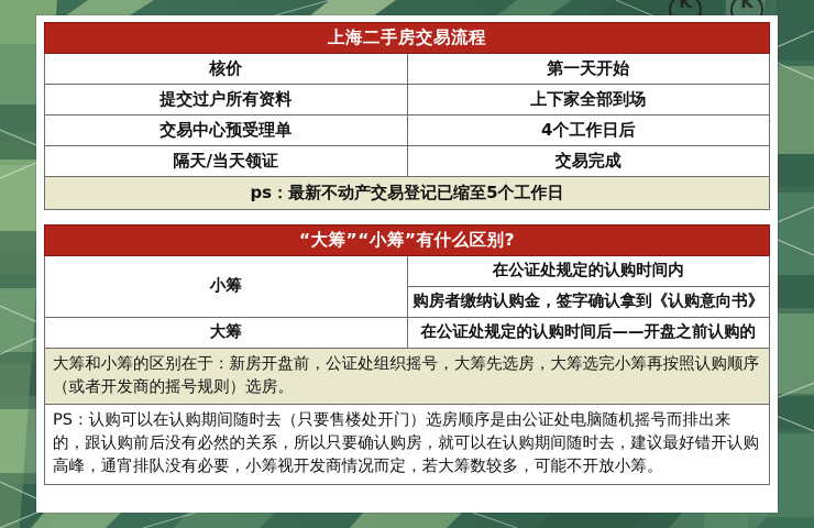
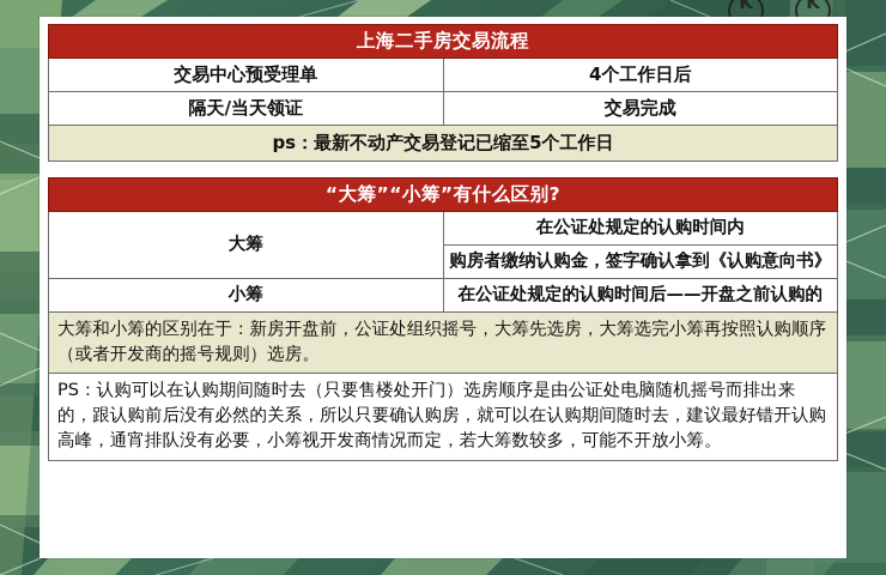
  K
  K
  上海二手房交易流程
- 核价	第一天开始
- 提交过户所有资料	上下家全部到场
  交易中心预受理单	4个工作日后
  隔天/当天领证	交易完成
  ps：最新不动产交易登记已缩至5个工作日
  “大筹”“小筹”有什么区别?
- 小筹	在公证处规定的认购时间内
+ 大筹	在公证处规定的认购时间内
  购房者缴纳认购金，签字确认拿到《认购意向书》
- 大筹	在公证处规定的认购时间后——开盘之前认购的
+ 小筹	在公证处规定的认购时间后——开盘之前认购的
  大筹和小筹的区别在于：新房开盘前，公证处组织摇号，大筹先选房，大筹选完小筹再按照认购顺序（或者开发商的摇号规则）选房。
  PS：认购可以在认购期间随时去（只要售楼处开门）选房顺序是由公证处电脑随机摇号而排出来的，跟认购前后没有必然的关系，所以只要确认购房，就可以在认购期间随时去，建议最好错开认购高峰，通宵排队没有必要，小筹视开发商情况而定，若大筹数较多，可能不开放小筹。
